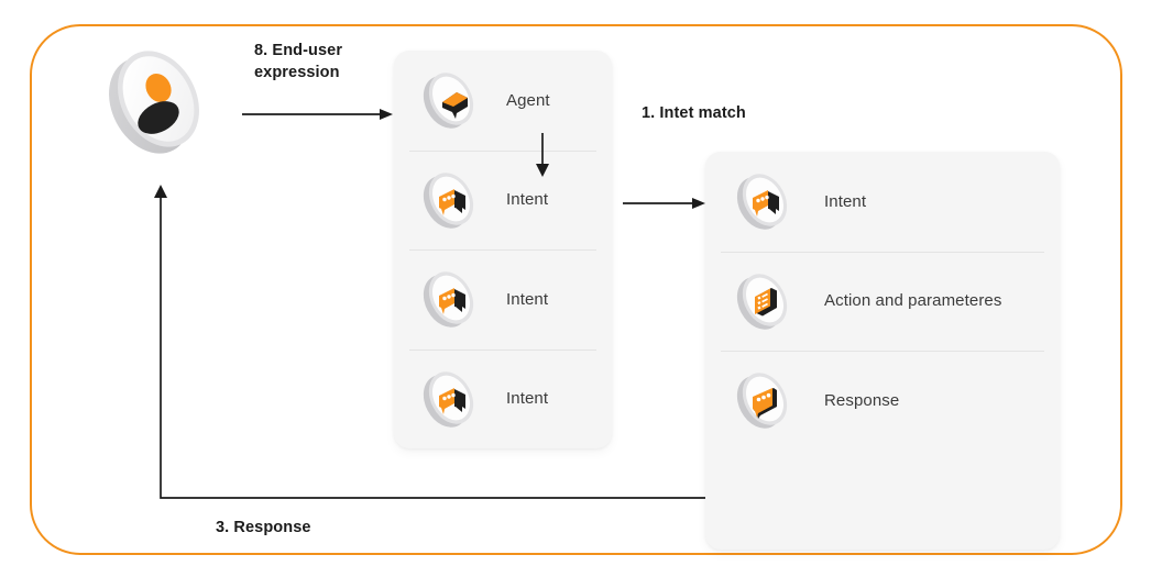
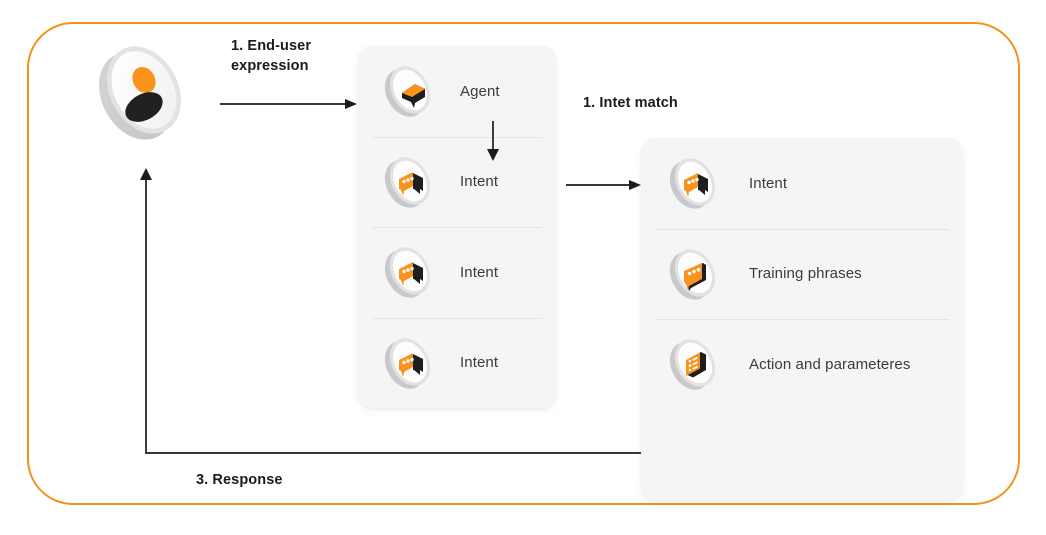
  Agent
  Intent
  Intent
  Intent
  Intent
+ Training phrases
  Action and parameteres
- Response
- 8. End-user
+ 1. End-user
  expression
  1. Intet match
  3. Response
